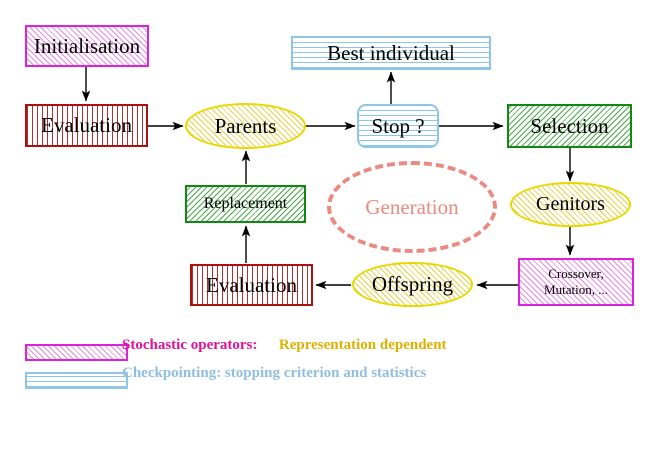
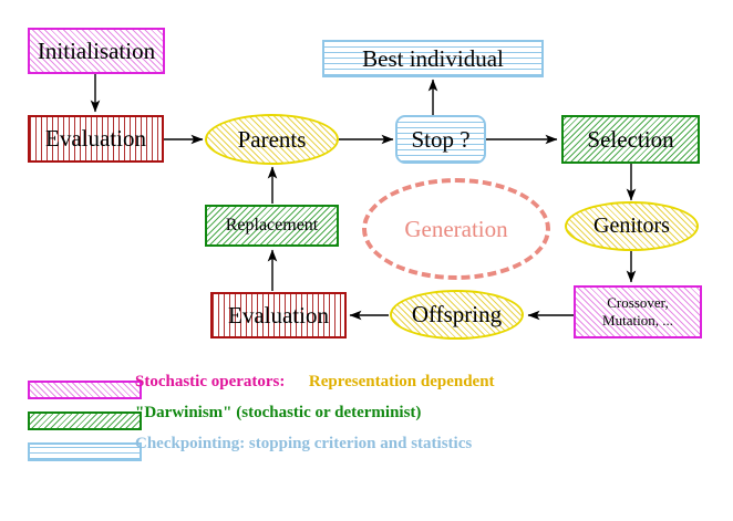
  Generation
  Initialisation
  Evaluation
  Parents
  Stop ?
  Selection
  Best individual
  Replacement
  Genitors
  Evaluation
  Offspring
  Crossover,
  Mutation, ...
  Stochastic operators: Representation dependent
+ "Darwinism" (stochastic or determinist)
  Checkpointing: stopping criterion and statistics
